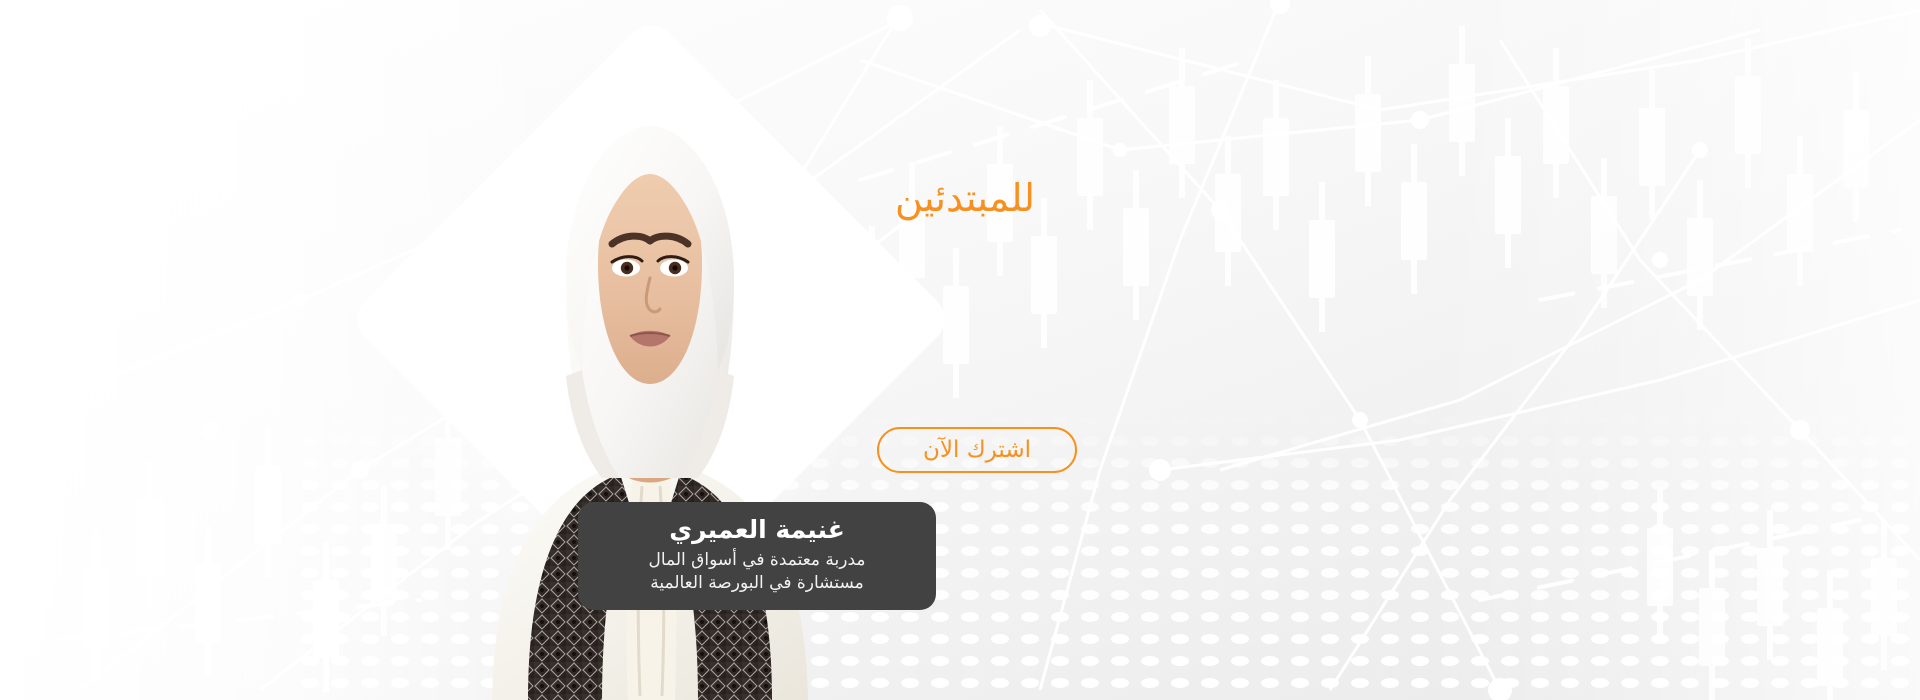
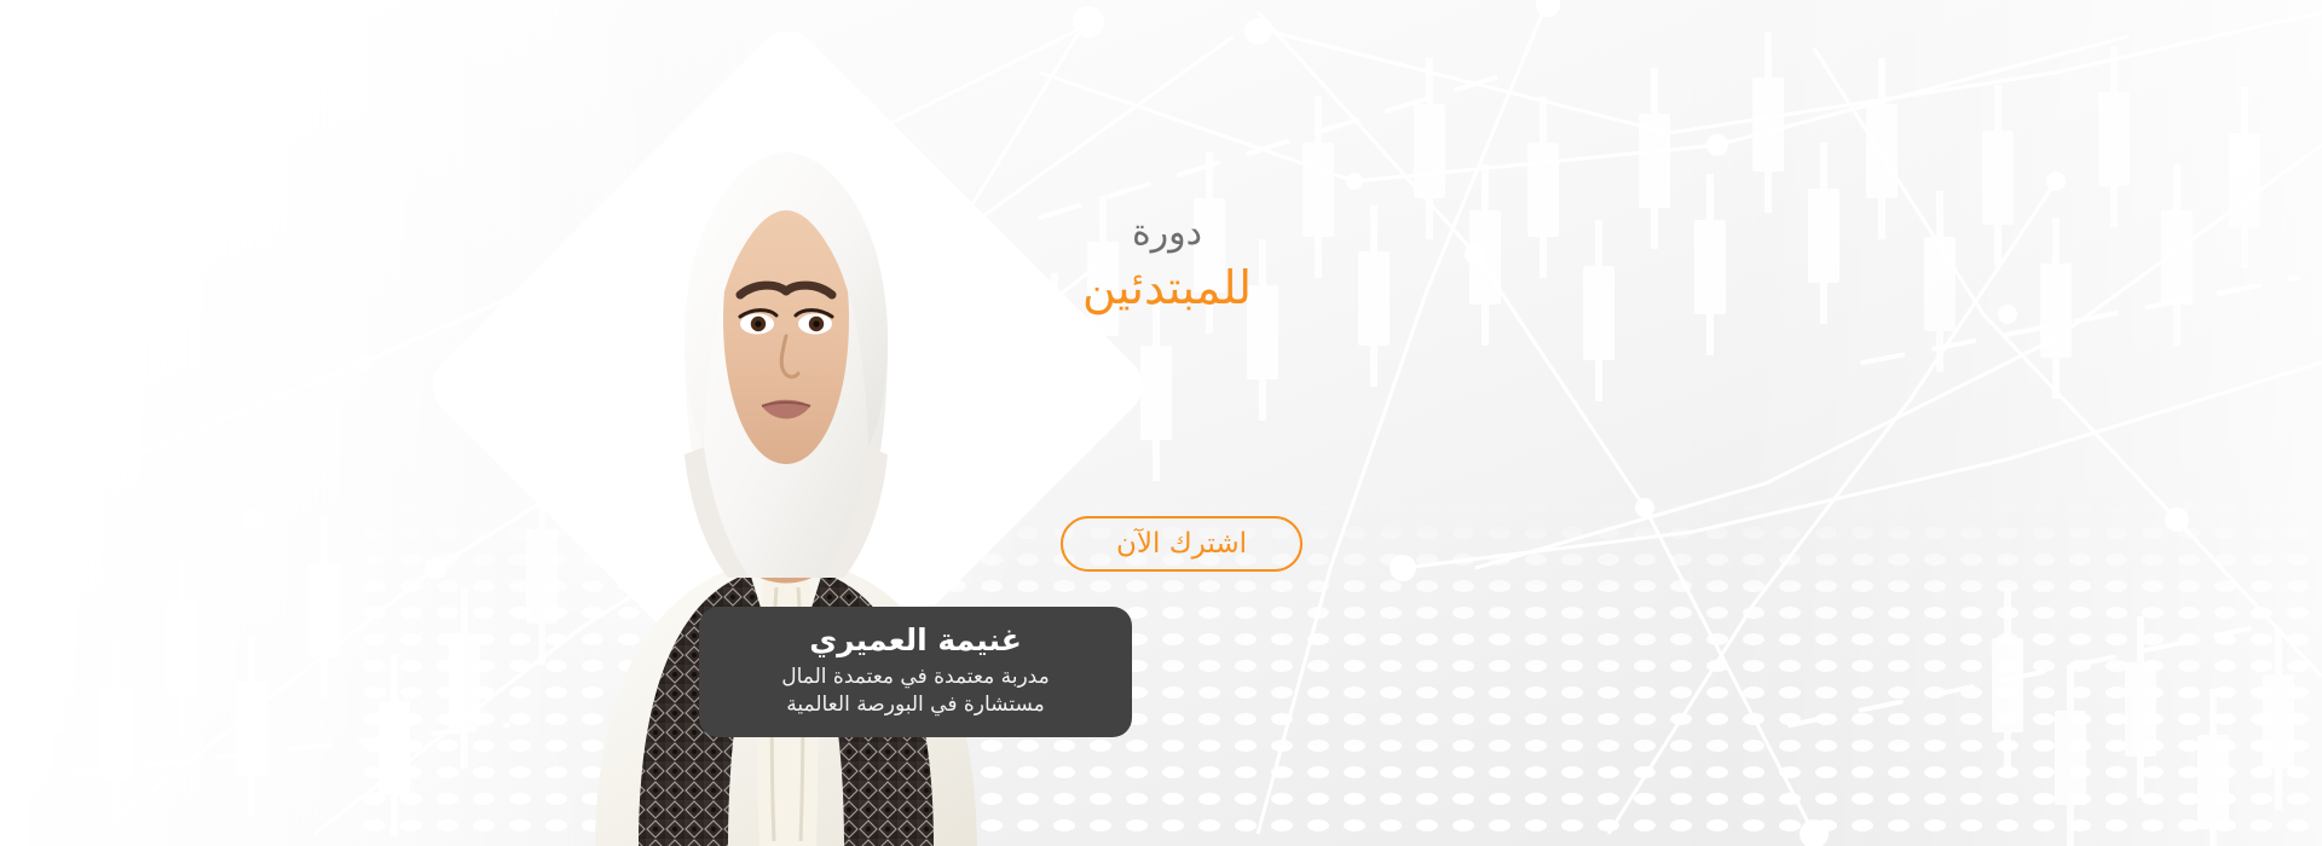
+ دورة
  للمبتدئين
  اشترك الآن
  غنيمة العميري
- مدربة معتمدة في أسواق المال
+ مدربة معتمدة في معتمدة المال
  مستشارة في البورصة العالمية
